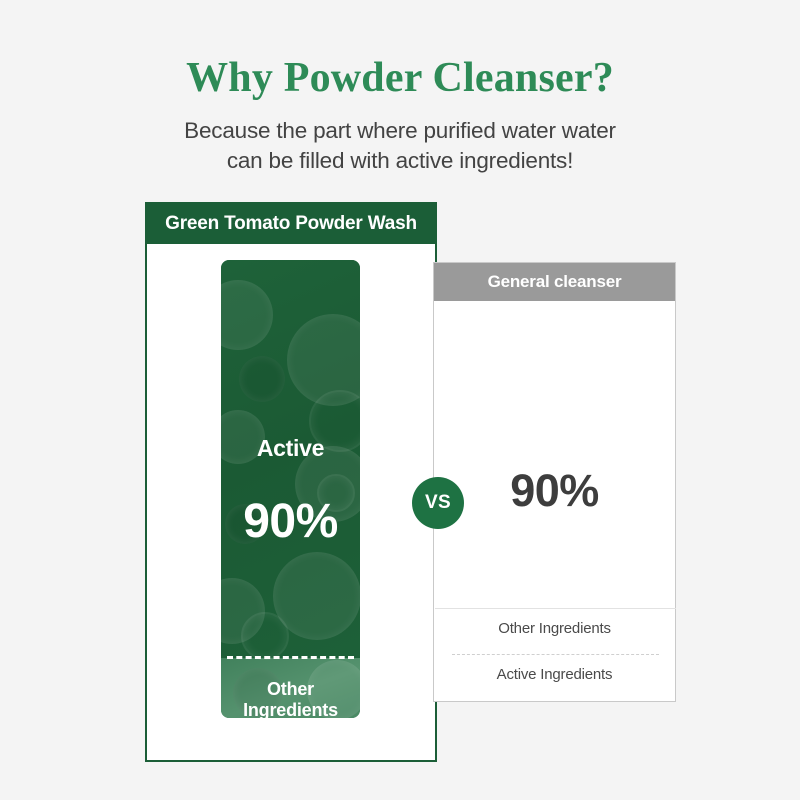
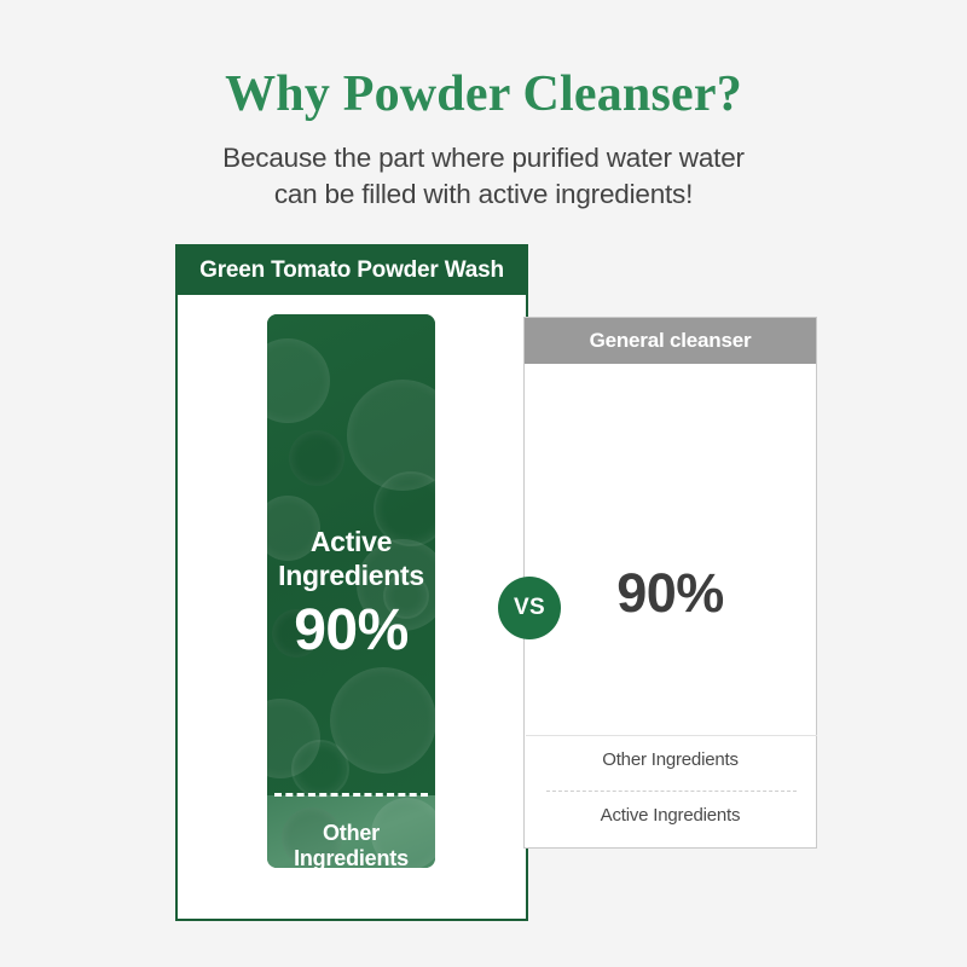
  Why Powder Cleanser?
  Because the part where purified water water
  can be filled with active ingredients!
  Green Tomato Powder Wash
  Active
+ Ingredients
  90%
  Other Ingredients
  General cleanser
  90%
  Other Ingredients
  Active Ingredients
  VS
